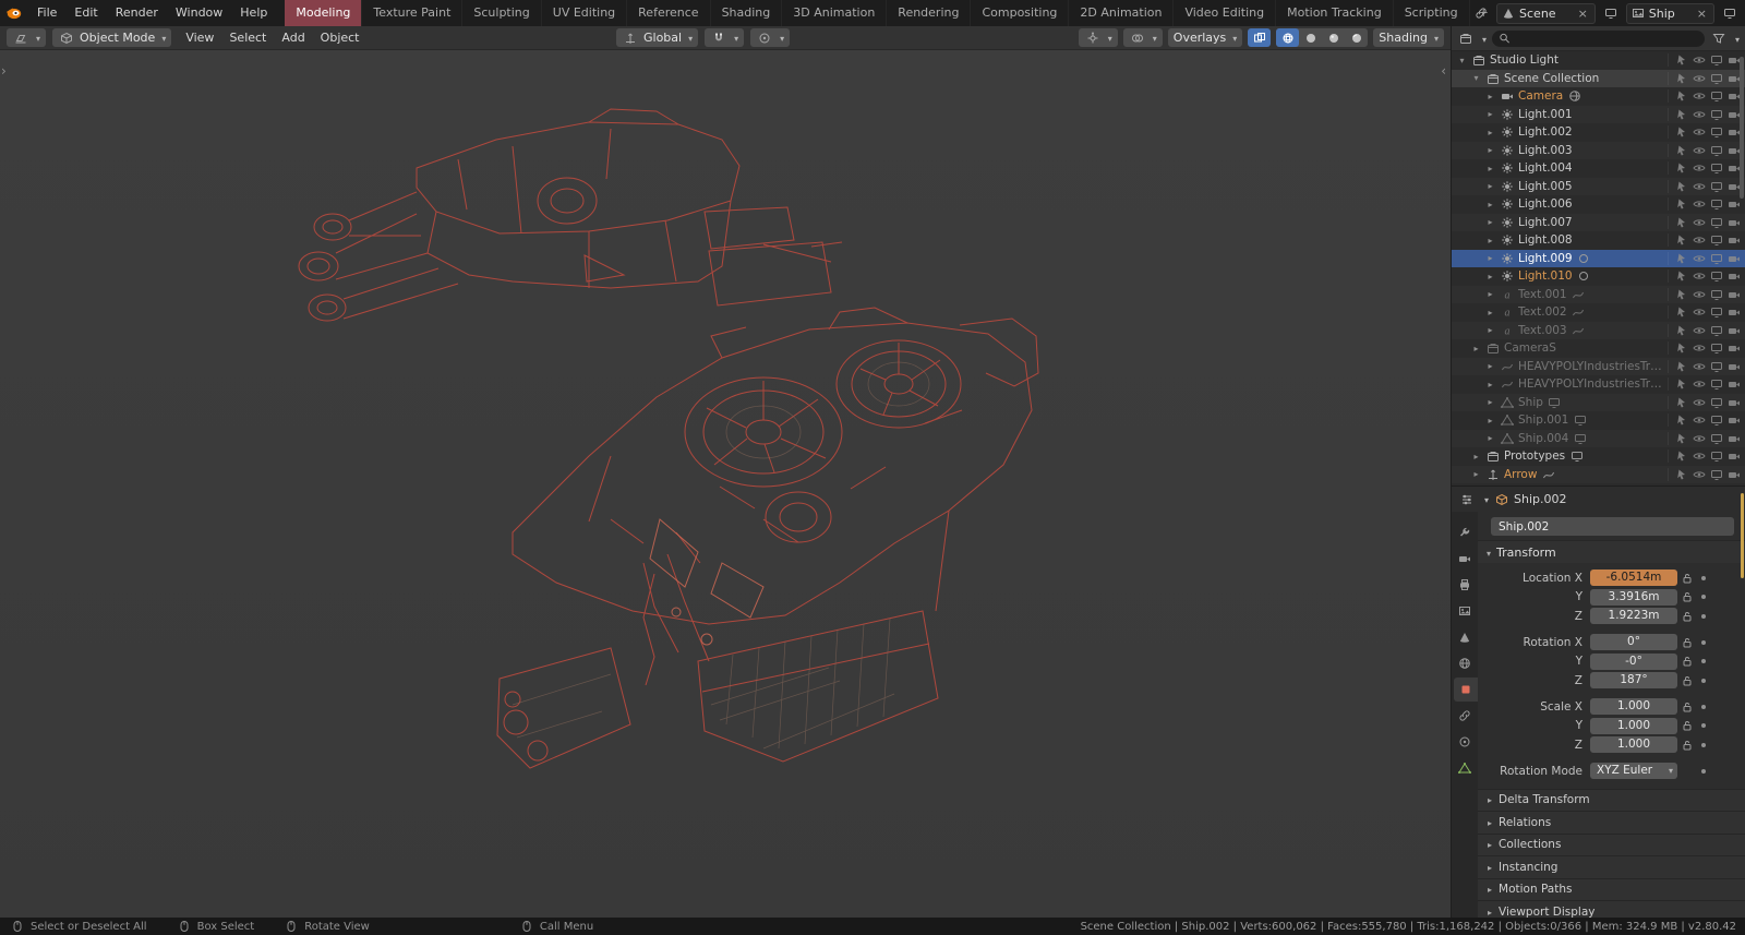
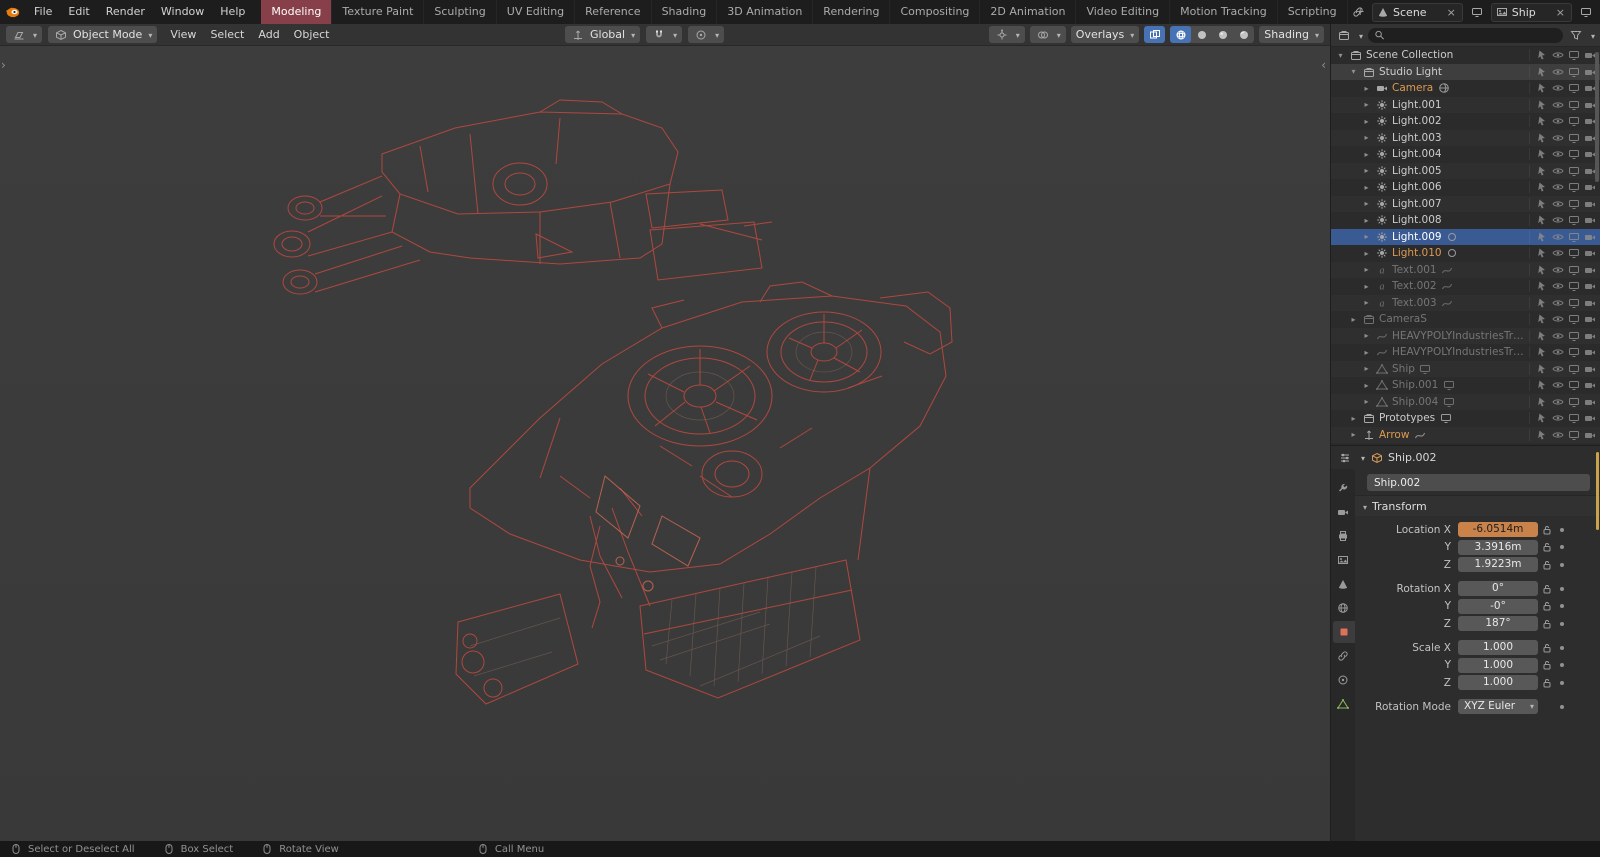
  File
  Edit
  Render
  Window
  Help
  Modeling
  Texture Paint
  Sculpting
  UV Editing
  Reference
  Shading
  3D Animation
  Rendering
  Compositing
  2D Animation
  Video Editing
  Motion Tracking
  Scripting
  +
  Scene
  Ship
  Object Mode
  View
  Select
  Add
  Object
  Global
  Overlays
  Shading
  ›
  ‹
  ▾
- Studio Light
+ Scene Collection
  ▾
- Scene Collection
+ Studio Light
  ▸
  Camera
  ▸
  Light.001
  ▸
  Light.002
  ▸
  Light.003
  ▸
  Light.004
  ▸
  Light.005
  ▸
  Light.006
  ▸
  Light.007
  ▸
  Light.008
  ▸
  Light.009
  ▸
  Light.010
  ▸
  a
  Text.001
  ▸
  a
  Text.002
  ▸
  a
  Text.003
  ▸
  CameraS
  ▸
  HEAVYPOLYIndustriesTra..
  ▸
  HEAVYPOLYIndustriesTra..
  ▸
  Ship
  ▸
  Ship.001
  ▸
  Ship.004
  ▸
  Prototypes
  ▸
  Arrow
  Ship.002
  Ship.002
  Transform
  Location X
  -6.0514m
  Y
  3.3916m
  Z
  1.9223m
  Rotation X
  0°
  Y
  -0°
  Z
  187°
  Scale X
  1.000
  Y
  1.000
  Z
  1.000
  Rotation Mode
  XYZ Euler
- Delta Transform
- Relations
- Collections
- Instancing
- Motion Paths
- Viewport Display
  Select or Deselect All
  Box Select
  Rotate View
  Call Menu
- Scene Collection | Ship.002 | Verts:600,062 | Faces:555,780 | Tris:1,168,242 | Objects:0/366 | Mem: 324.9 MB | v2.80.42
